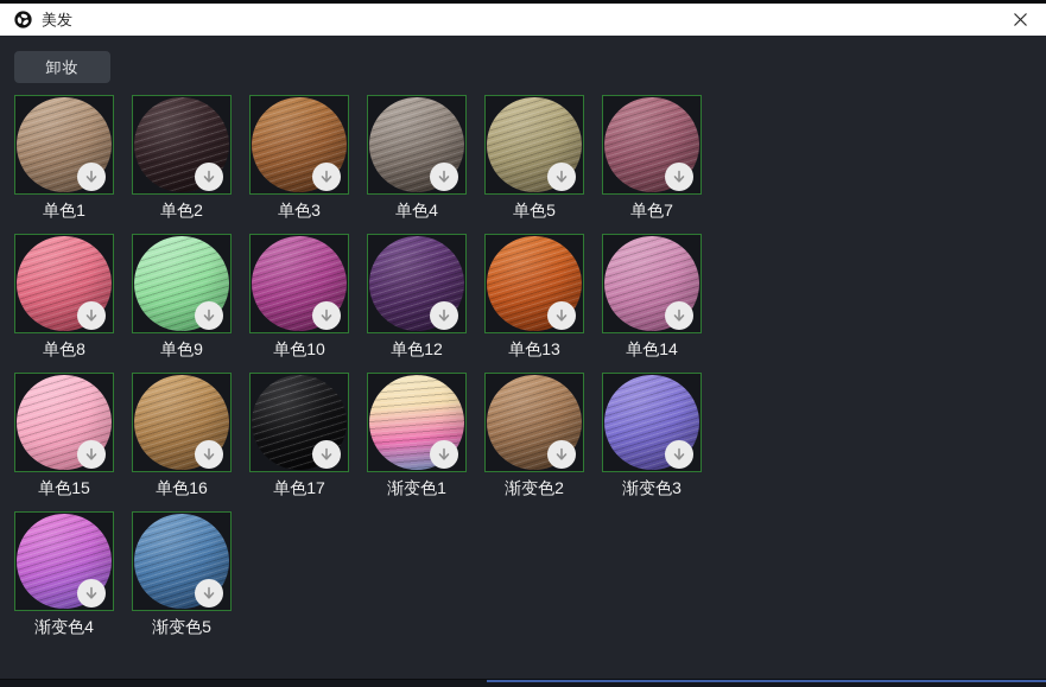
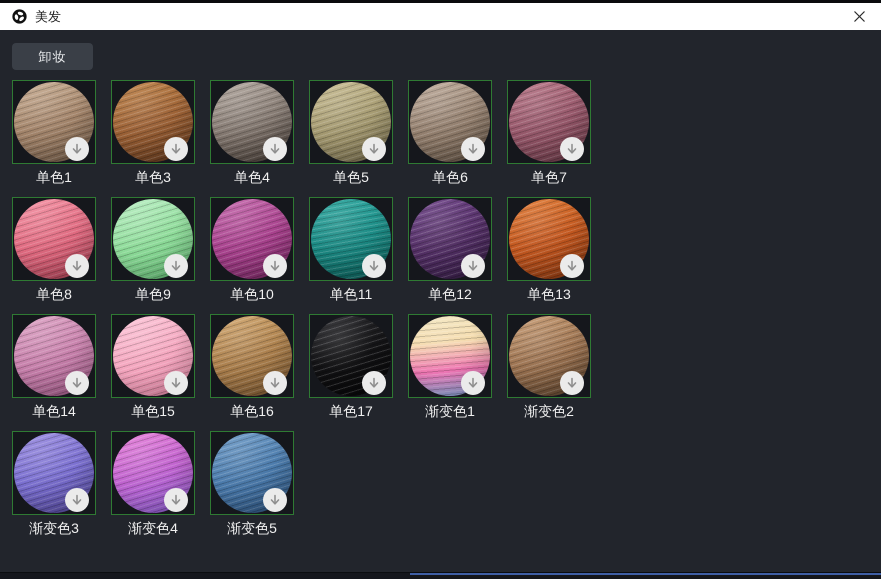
  美发
  卸妆
  单色1
- 单色2
  单色3
  单色4
  单色5
+ 单色6
  单色7
  单色8
  单色9
  单色10
+ 单色11
  单色12
  单色13
  单色14
  单色15
  单色16
  单色17
  渐变色1
  渐变色2
  渐变色3
  渐变色4
  渐变色5
